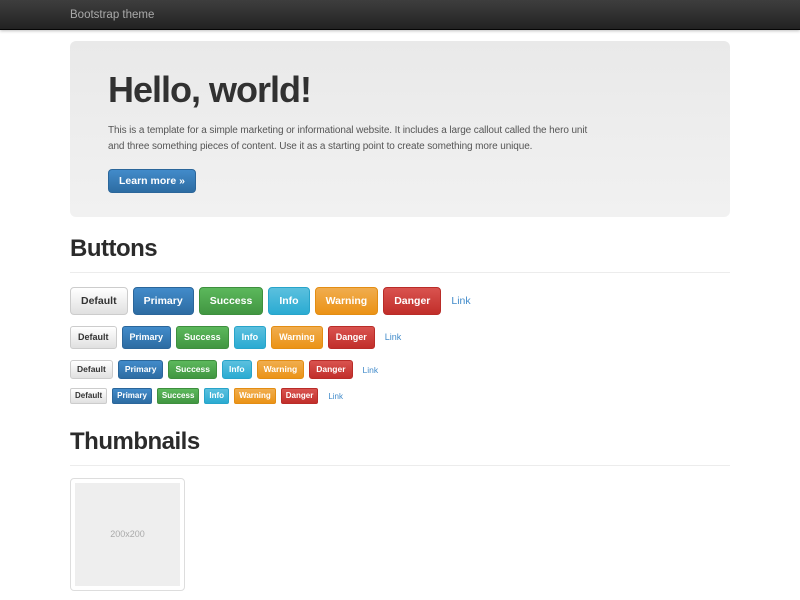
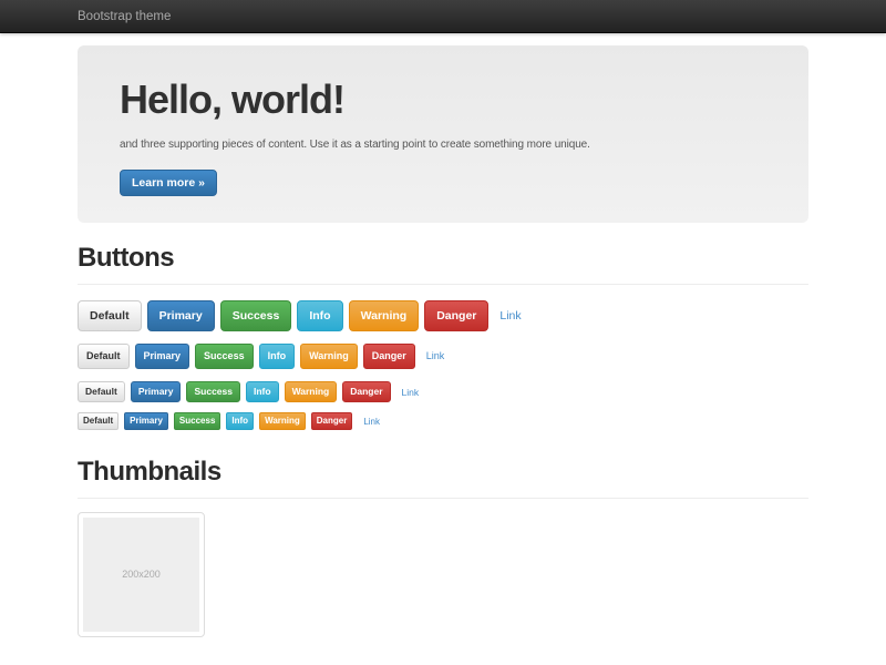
  Bootstrap theme
  Hello, world!
- This is a template for a simple marketing or informational website. It includes a large callout called the hero unit
- and three something pieces of content. Use it as a starting point to create something more unique.
+ and three supporting pieces of content. Use it as a starting point to create something more unique.
  Learn more »
  Buttons
  Default
  Primary
  Success
  Info
  Warning
  Danger
  Link
  Default
  Primary
  Success
  Info
  Warning
  Danger
  Link
  Default
  Primary
  Success
  Info
  Warning
  Danger
  Link
  Default
  Primary
  Success
  Info
  Warning
  Danger
  Link
  Thumbnails
  200x200
